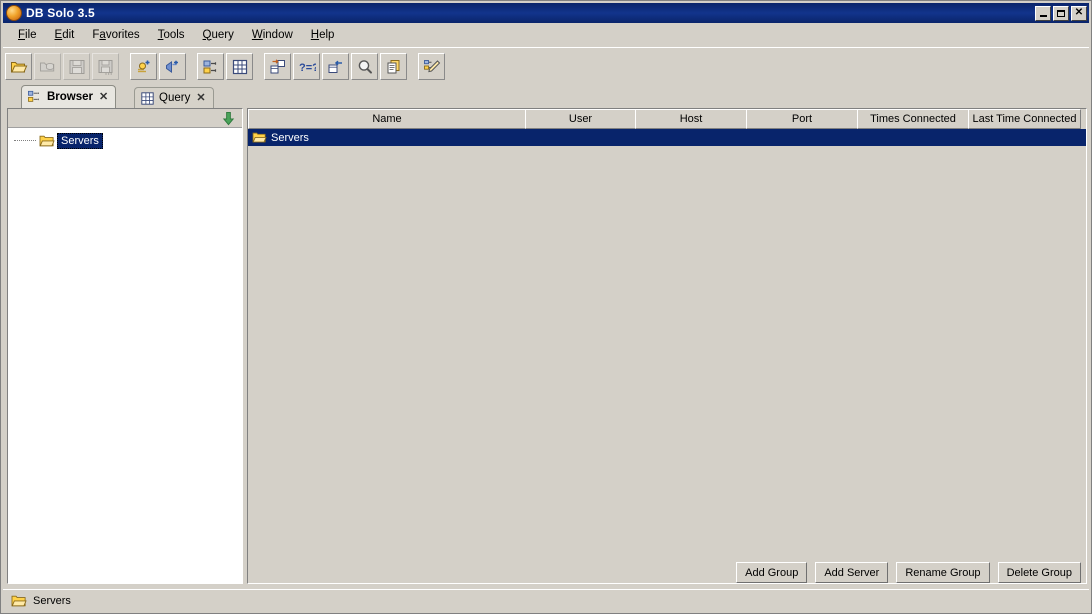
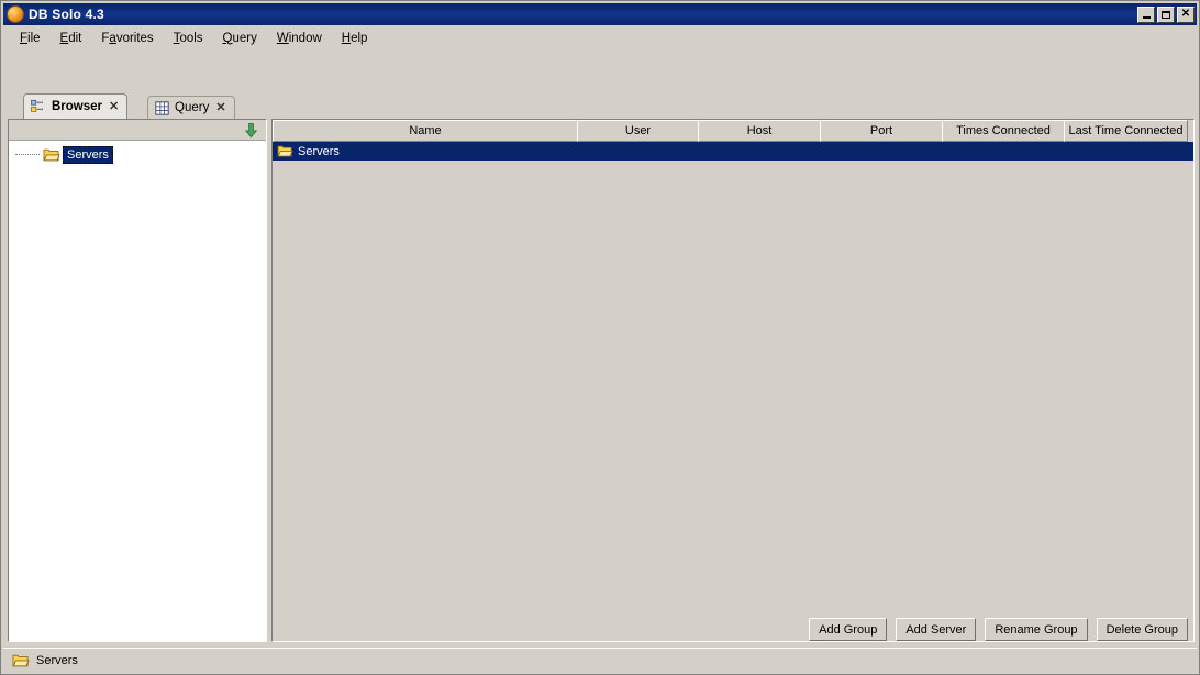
- DB Solo 3.5
+ DB Solo 4.3
  ✕
  File
  Edit
  Favorites
  Tools
  Query
  Window
  Help
- ?=?
  Browser
  ✕
  Query
  ✕
  Servers
  Name
  User
  Host
  Port
  Times Connected
  Last Time Connected
  Servers
  Add Group
  Add Server
  Rename Group
  Delete Group
  Servers
